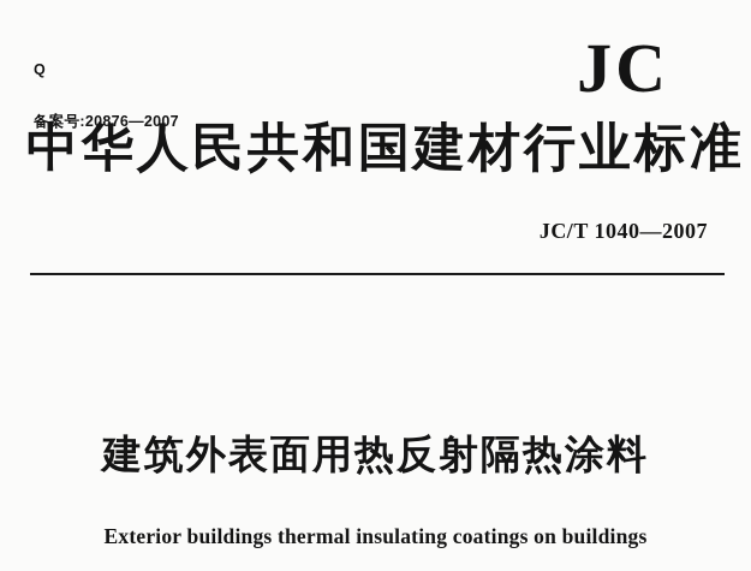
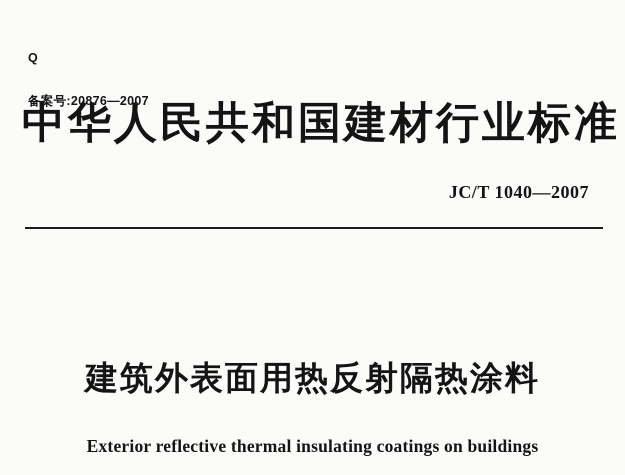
  Q
  备案号:20876—2007
- JC
  中华人民共和国建材行业标准
  JC/T 1040—2007
  建筑外表面用热反射隔热涂料
- Exterior buildings thermal insulating coatings on buildings
+ Exterior reflective thermal insulating coatings on buildings
